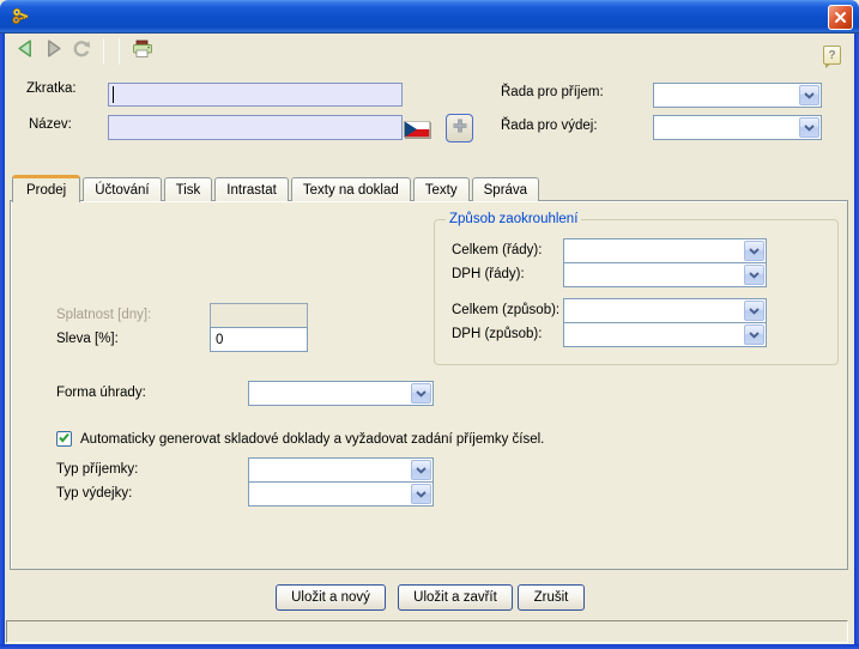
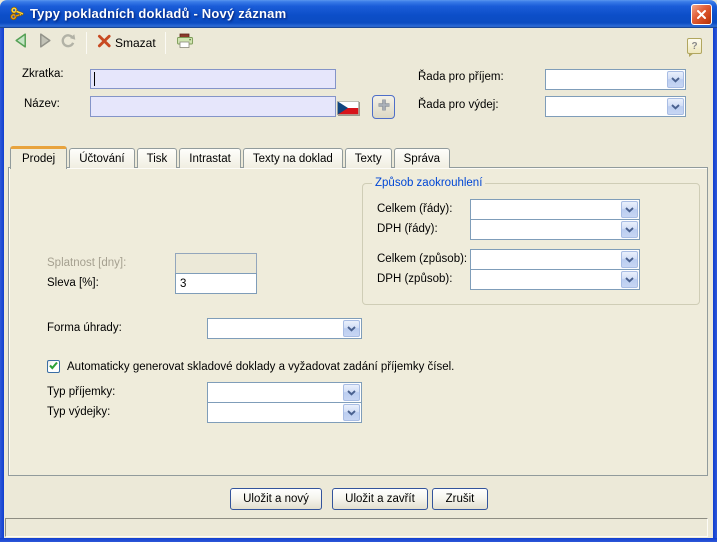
+ Typy pokladních dokladů - Nový záznam
+ Smazat
  ?
  Zkratka:
  Název:
  Řada pro příjem:
  Řada pro výdej:
  Prodej
  Účtování
  Tisk
  Intrastat
  Texty na doklad
  Texty
  Správa
  Způsob zaokrouhlení
  Celkem (řády):
  DPH (řády):
  Celkem (způsob):
  DPH (způsob):
  Splatnost [dny]:
  Sleva [%]:
- 0
+ 3
  Forma úhrady:
  Automaticky generovat skladové doklady a vyžadovat zadání příjemky čísel.
  Typ příjemky:
  Typ výdejky:
  Uložit a nový
  Uložit a zavřít
  Zrušit
